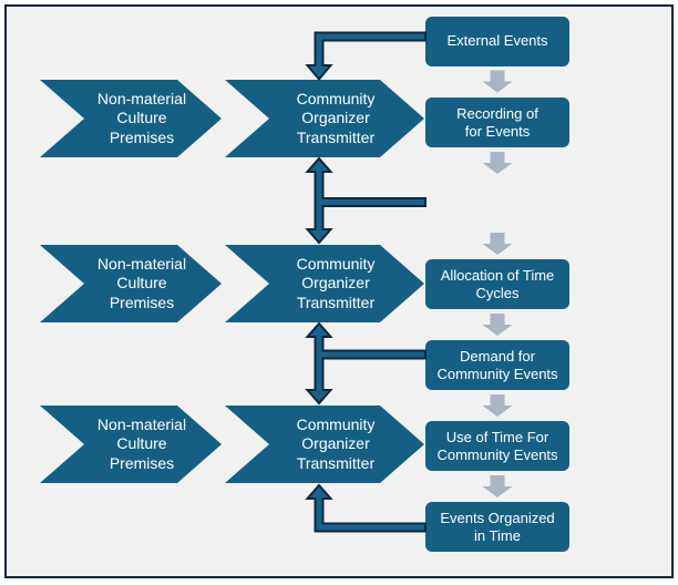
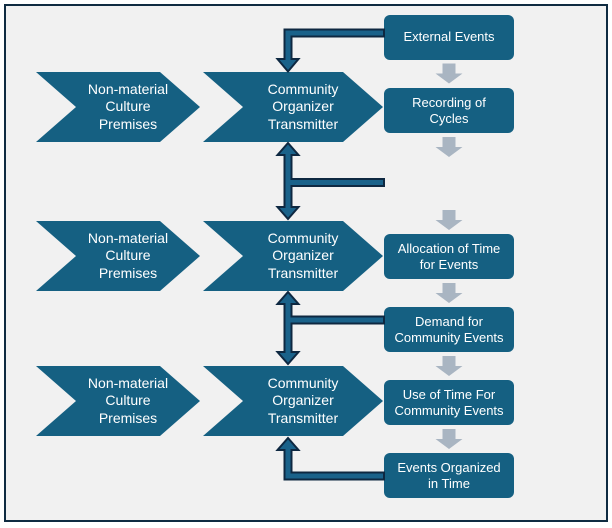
  Non-material
  Culture
  Premises
  Community
  Organizer
  Transmitter
  Non-material
  Culture
  Premises
  Community
  Organizer
  Transmitter
  Non-material
  Culture
  Premises
  Community
  Organizer
  Transmitter
  External Events
  Recording of
- for Events
+ Cycles
  Allocation of Time
- Cycles
+ for Events
  Demand for
  Community Events
  Use of Time For
  Community Events
  Events Organized
  in Time
